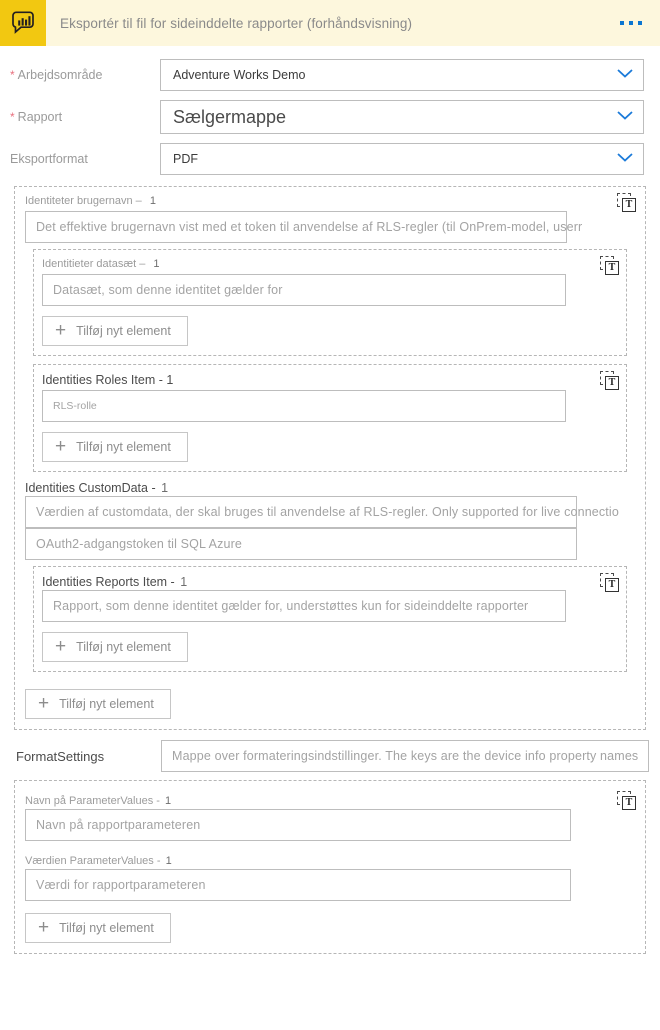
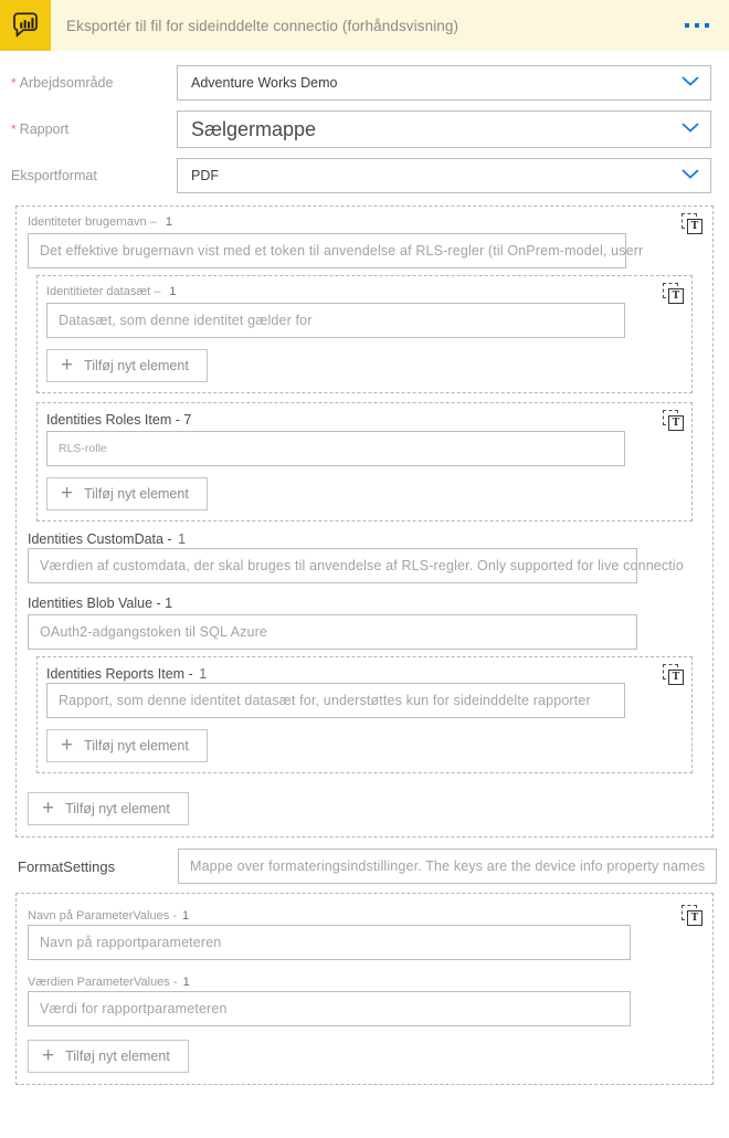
- Eksportér til fil for sideinddelte rapporter (forhåndsvisning)
+ Eksportér til fil for sideinddelte connectio (forhåndsvisning)
  * Arbejdsområde
  Adventure Works Demo
  * Rapport
  Sælgermappe
  Eksportformat
  PDF
  T
  Identiteter brugernavn – 1
  Det effektive brugernavn vist med et token til anvendelse af RLS-regler (til OnPrem-model, userr
  T
  Identitieter datasæt – 1
  Datasæt, som denne identitet gælder for
  +
  Tilføj nyt element
  T
- Identities Roles Item - 1
+ Identities Roles Item - 7
  RLS-rolle
  +
  Tilføj nyt element
  Identities CustomData - 1
  Værdien af customdata, der skal bruges til anvendelse af RLS-regler. Only supported for live connectio
+ Identities Blob Value - 1
  OAuth2-adgangstoken til SQL Azure
  T
  Identities Reports Item - 1
- Rapport, som denne identitet gælder for, understøttes kun for sideinddelte rapporter
+ Rapport, som denne identitet datasæt for, understøttes kun for sideinddelte rapporter
  +
  Tilføj nyt element
  +
  Tilføj nyt element
  FormatSettings
  Mappe over formateringsindstillinger. The keys are the device info property names
  T
  Navn på ParameterValues - 1
  Navn på rapportparameteren
  Værdien ParameterValues - 1
  Værdi for rapportparameteren
  +
  Tilføj nyt element
